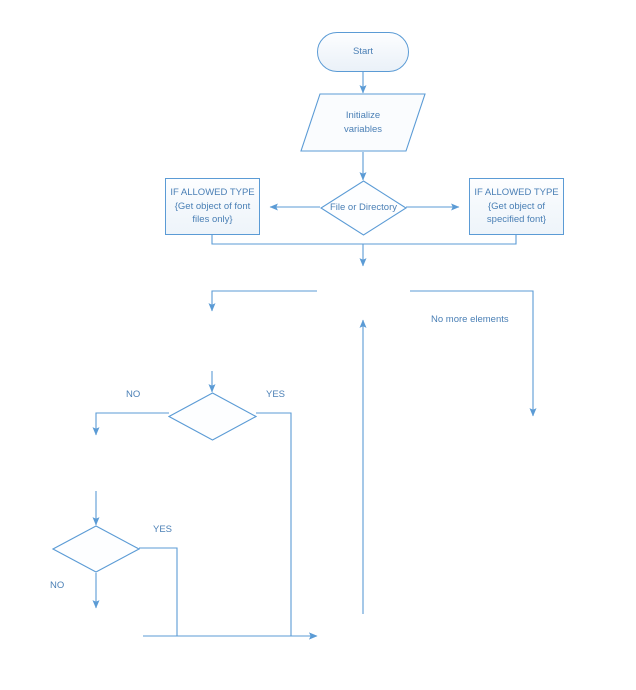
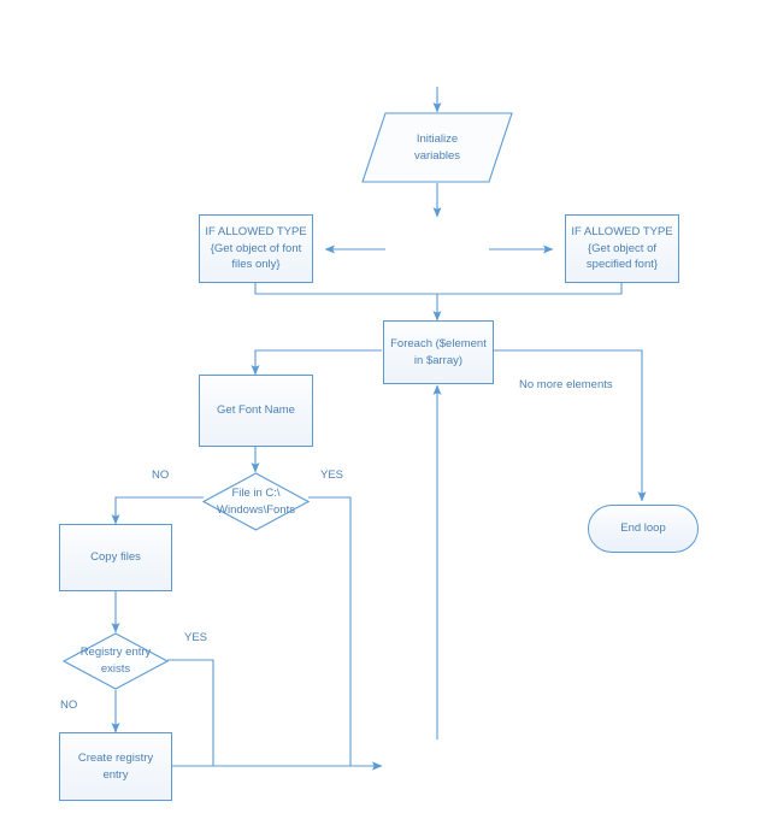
- Start
  Initialize
  variables
- File or Directory
  IF ALLOWED TYPE
  {Get object of font
  files only}
  IF ALLOWED TYPE
  {Get object of
  specified font}
+ Foreach ($element
+ in $array)
+ Get Font Name
+ File in C:\
+ Windows\Fonts
+ Copy files
+ Registry entry
+ exists
+ Create registry
+ entry
+ End loop
  No more elements
  NO
  YES
  YES
  NO
